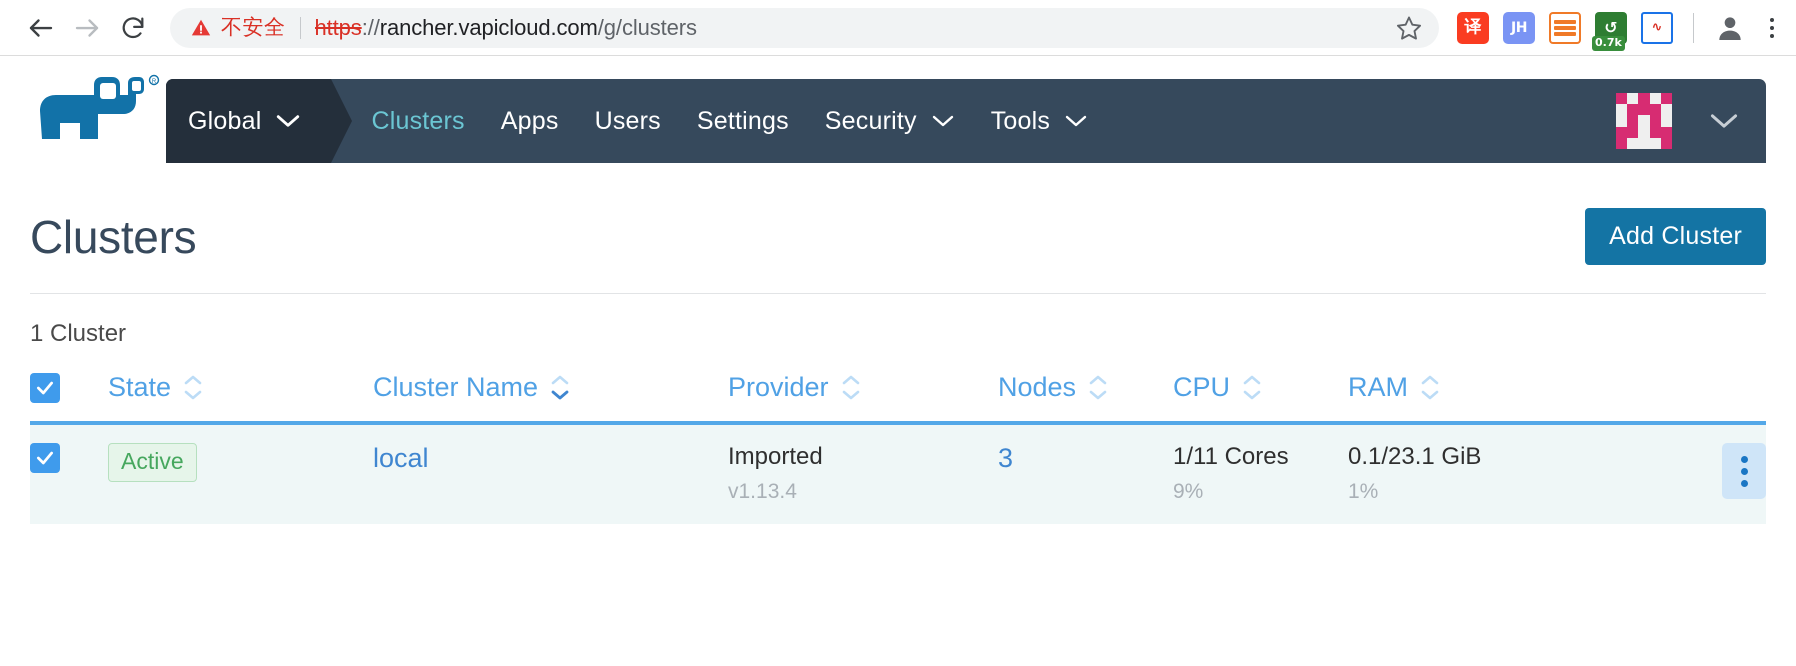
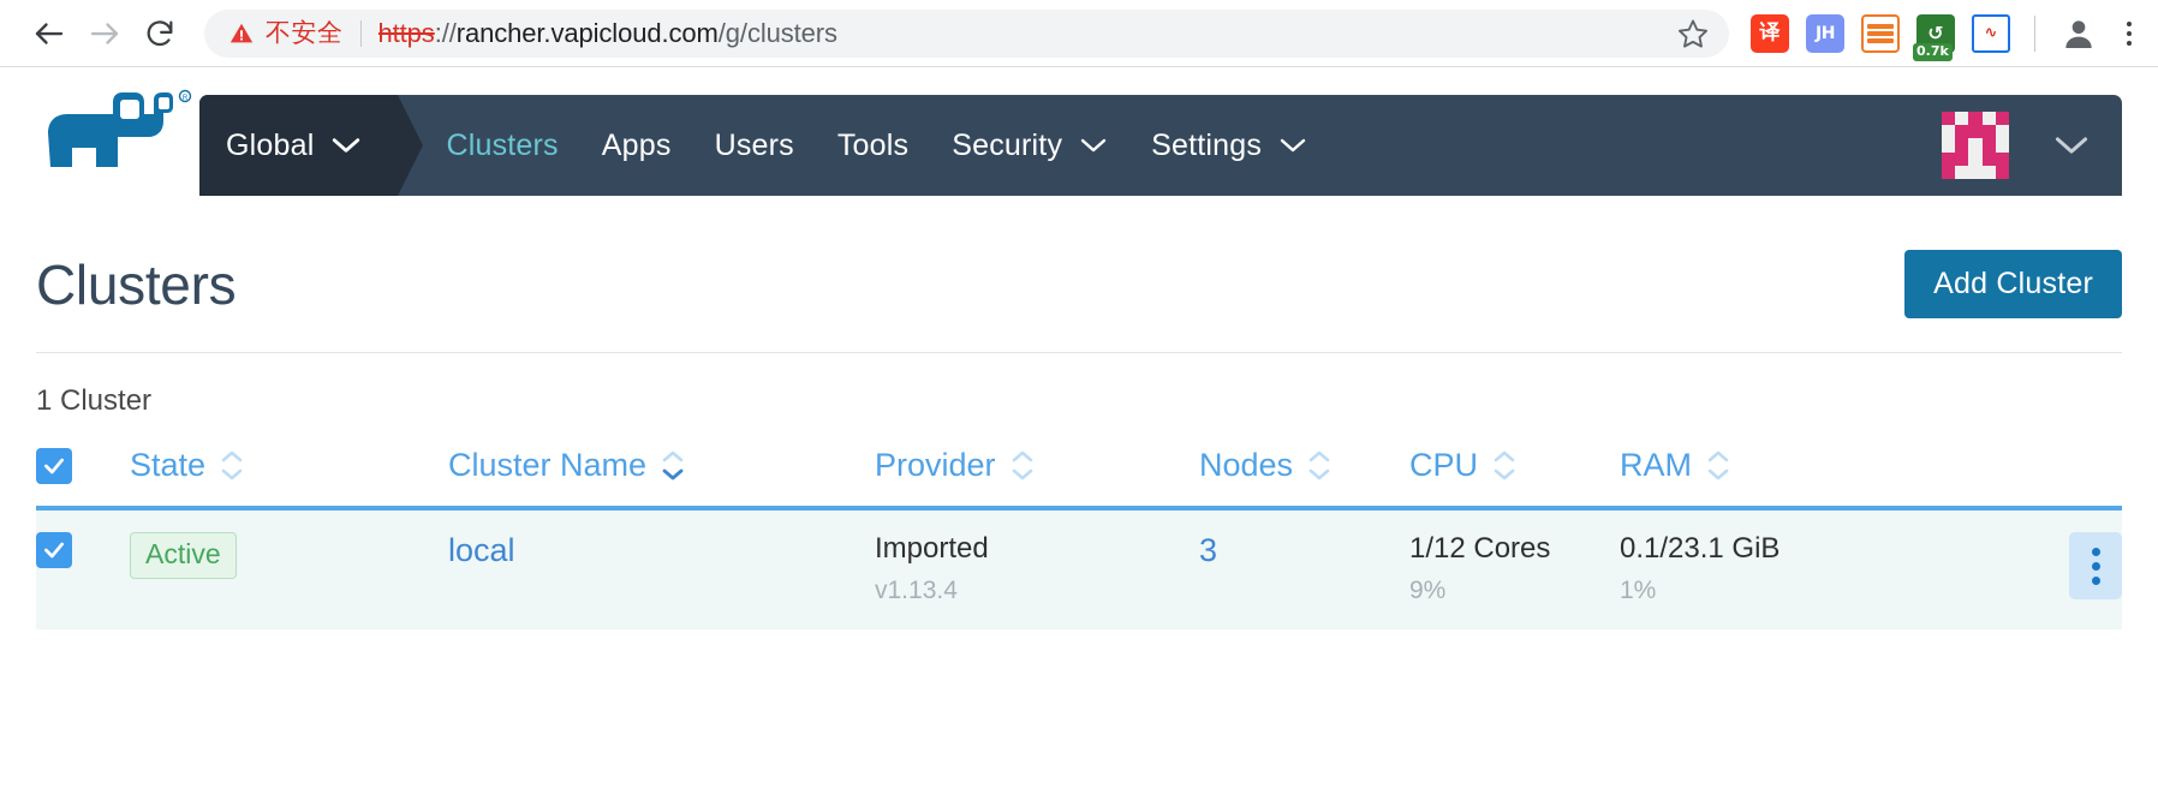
  不安全
  https://rancher.vapicloud.com/g/clusters
  译
  JH
  ↺
  0.7k
  ∿
  Global
  Clusters
  Apps
  Users
- Settings
+ Tools
  Security
- Tools
+ Settings
  Clusters
  Add Cluster
  1 Cluster
  	State	Cluster Name	Provider	Nodes	CPU	RAM
- 	Active	local	Imported v1.13.4	3	1/11 Cores 9%	0.1/23.1 GiB 1%
+ 	Active	local	Imported v1.13.4	3	1/12 Cores 9%	0.1/23.1 GiB 1%
